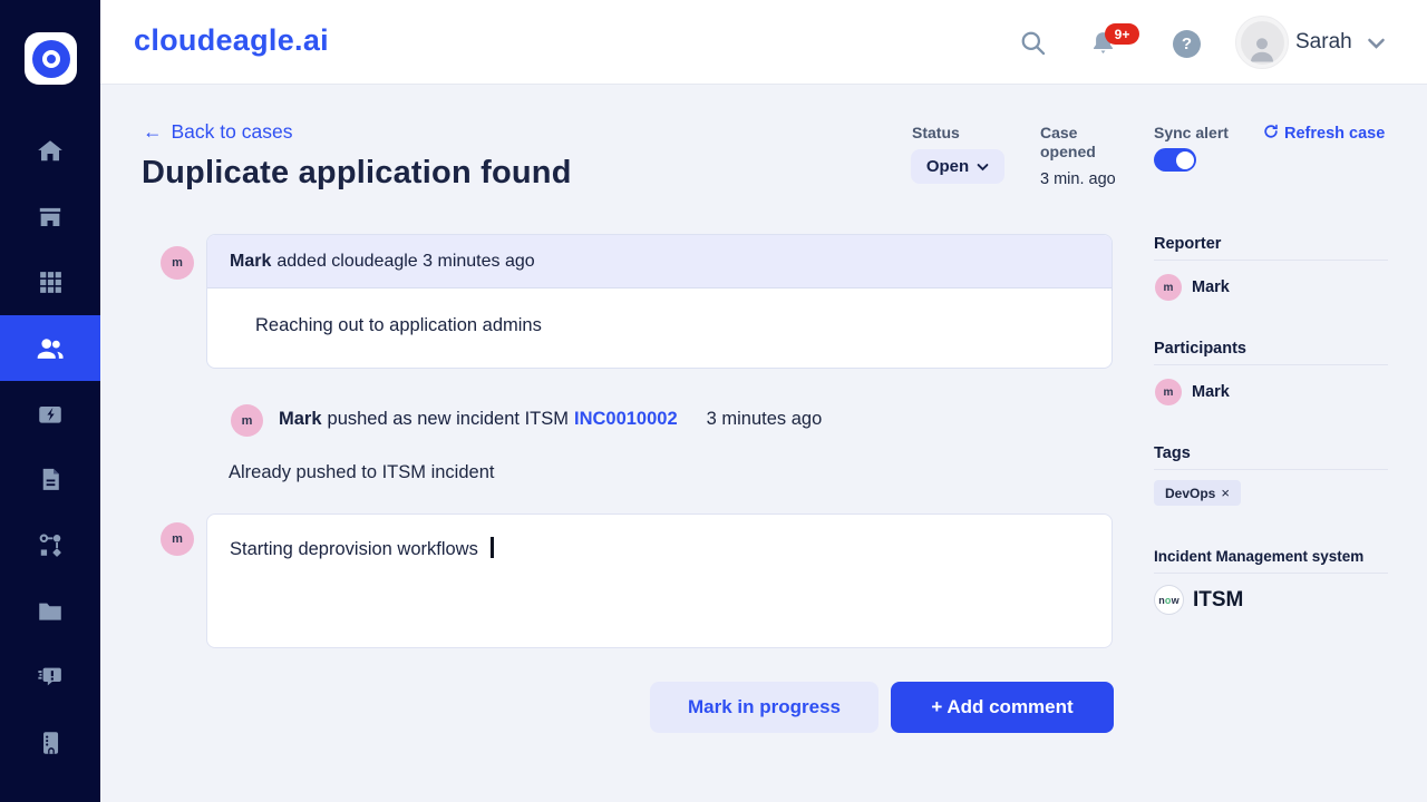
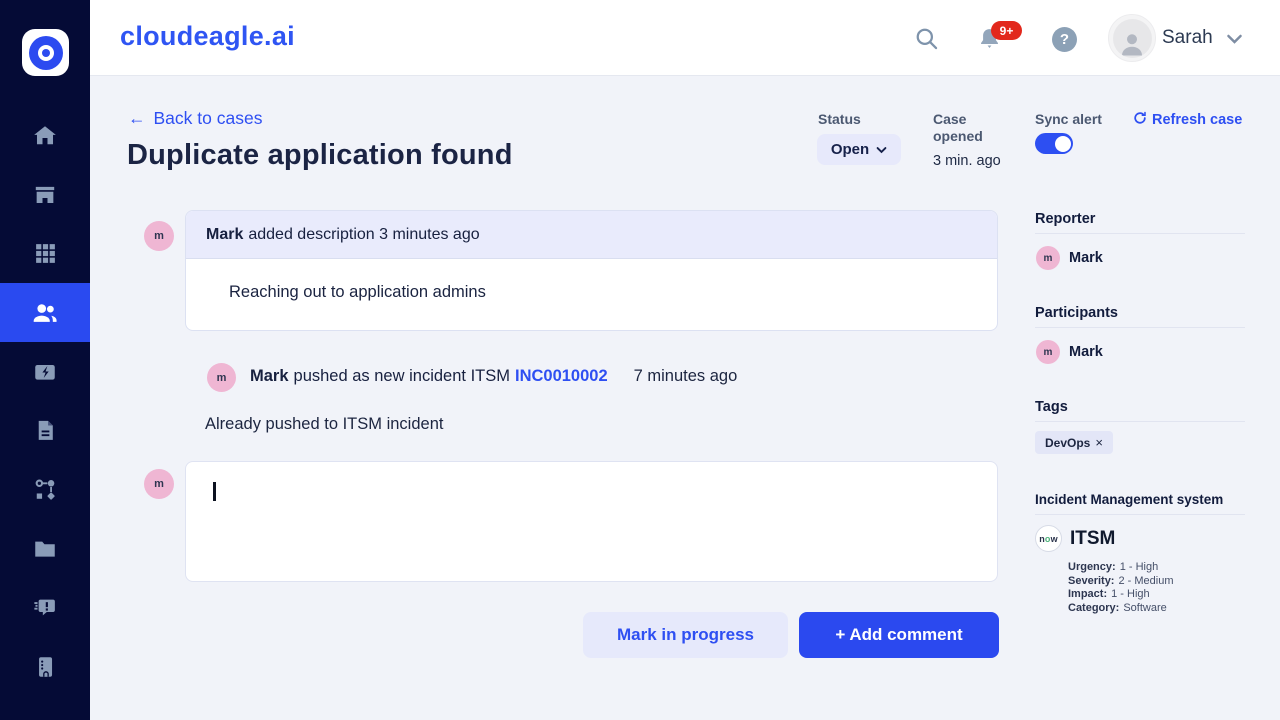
  cloudeagle.ai
  9+
  ?
  Sarah
  ←
  Back to cases
  Duplicate application found
  Status
  Open
  Case opened
  3 min. ago
  Sync alert
  Refresh case
  m
  Mark
- added cloudeagle 3 minutes ago
+ added description 3 minutes ago
  Reaching out to application admins
  m
  Mark
  pushed as new incident ITSM
  INC0010002
- 3 minutes ago
+ 7 minutes ago
  Already pushed to ITSM incident
  m
- Starting deprovision workflows
  Mark in progress
  + Add comment
  Reporter
  m
  Mark
  Participants
  m
  Mark
  Tags
  DevOps
  ×
  Incident Management system
  n
  o
  w
  ITSM
+ Urgency: 1 - High
+ Severity: 2 - Medium
+ Impact: 1 - High
+ Category: Software
